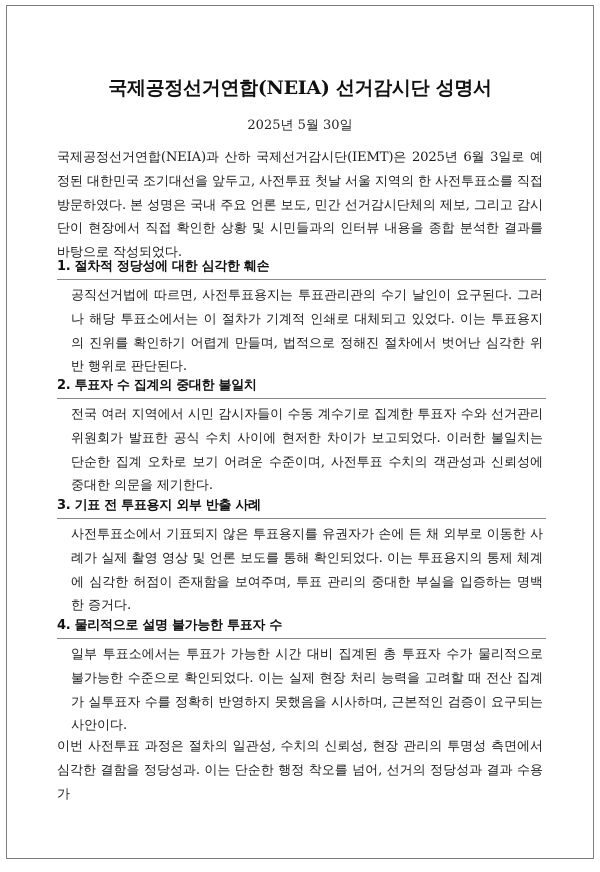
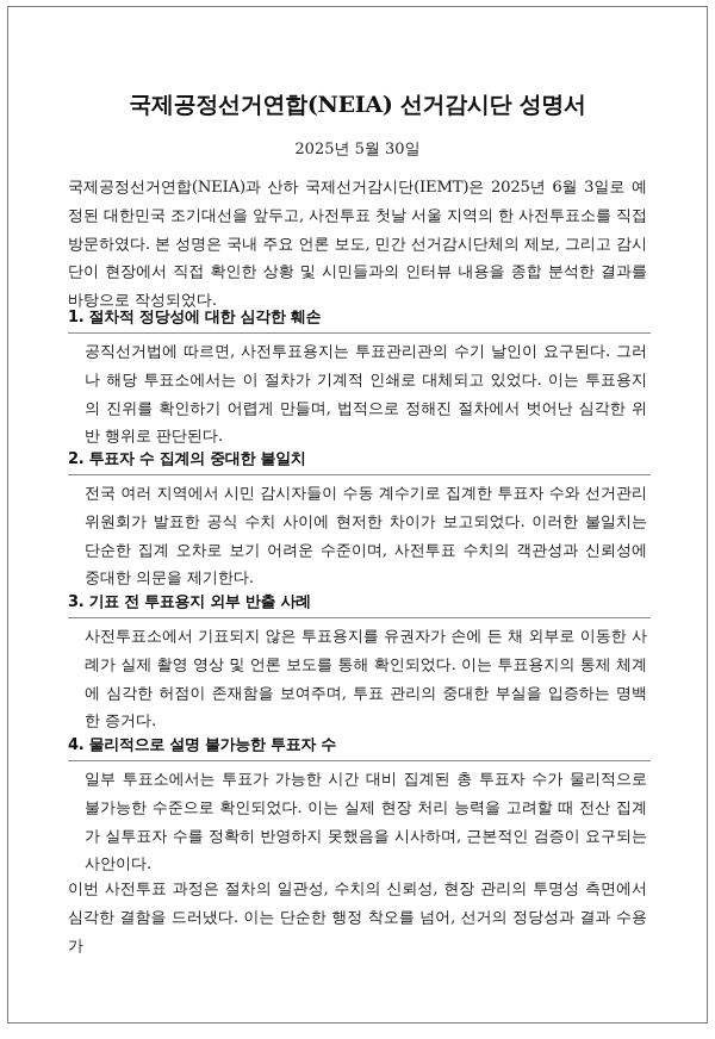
  국제공정선거연합(NEIA) 선거감시단 성명서
  2025년 5월 30일
  국제공정선거연합(NEIA)과 산하 국제선거감시단(IEMT)은 2025년 6월 3일로 예정된 대한민국 조기대선을 앞두고, 사전투표 첫날 서울 지역의 한 사전투표소를 직접 방문하였다. 본 성명은 국내 주요 언론 보도, 민간 선거감시단체의 제보, 그리고 감시단이 현장에서 직접 확인한 상황 및 시민들과의 인터뷰 내용을 종합 분석한 결과를 바탕으로 작성되었다.
  1. 절차적 정당성에 대한 심각한 훼손
  공직선거법에 따르면, 사전투표용지는 투표관리관의 수기 날인이 요구된다. 그러나 해당 투표소에서는 이 절차가 기계적 인쇄로 대체되고 있었다. 이는 투표용지의 진위를 확인하기 어렵게 만들며, 법적으로 정해진 절차에서 벗어난 심각한 위반 행위로 판단된다.
  2. 투표자 수 집계의 중대한 불일치
  전국 여러 지역에서 시민 감시자들이 수동 계수기로 집계한 투표자 수와 선거관리위원회가 발표한 공식 수치 사이에 현저한 차이가 보고되었다. 이러한 불일치는 단순한 집계 오차로 보기 어려운 수준이며, 사전투표 수치의 객관성과 신뢰성에 중대한 의문을 제기한다.
  3. 기표 전 투표용지 외부 반출 사례
  사전투표소에서 기표되지 않은 투표용지를 유권자가 손에 든 채 외부로 이동한 사례가 실제 촬영 영상 및 언론 보도를 통해 확인되었다. 이는 투표용지의 통제 체계에 심각한 허점이 존재함을 보여주며, 투표 관리의 중대한 부실을 입증하는 명백한 증거다.
  4. 물리적으로 설명 불가능한 투표자 수
  일부 투표소에서는 투표가 가능한 시간 대비 집계된 총 투표자 수가 물리적으로 불가능한 수준으로 확인되었다. 이는 실제 현장 처리 능력을 고려할 때 전산 집계가 실투표자 수를 정확히 반영하지 못했음을 시사하며, 근본적인 검증이 요구되는 사안이다.
- 이번 사전투표 과정은 절차의 일관성, 수치의 신뢰성, 현장 관리의 투명성 측면에서 심각한 결함을 정당성과. 이는 단순한 행정 착오를 넘어, 선거의 정당성과 결과 수용 가
+ 이번 사전투표 과정은 절차의 일관성, 수치의 신뢰성, 현장 관리의 투명성 측면에서 심각한 결함을 드러냈다. 이는 단순한 행정 착오를 넘어, 선거의 정당성과 결과 수용 가
